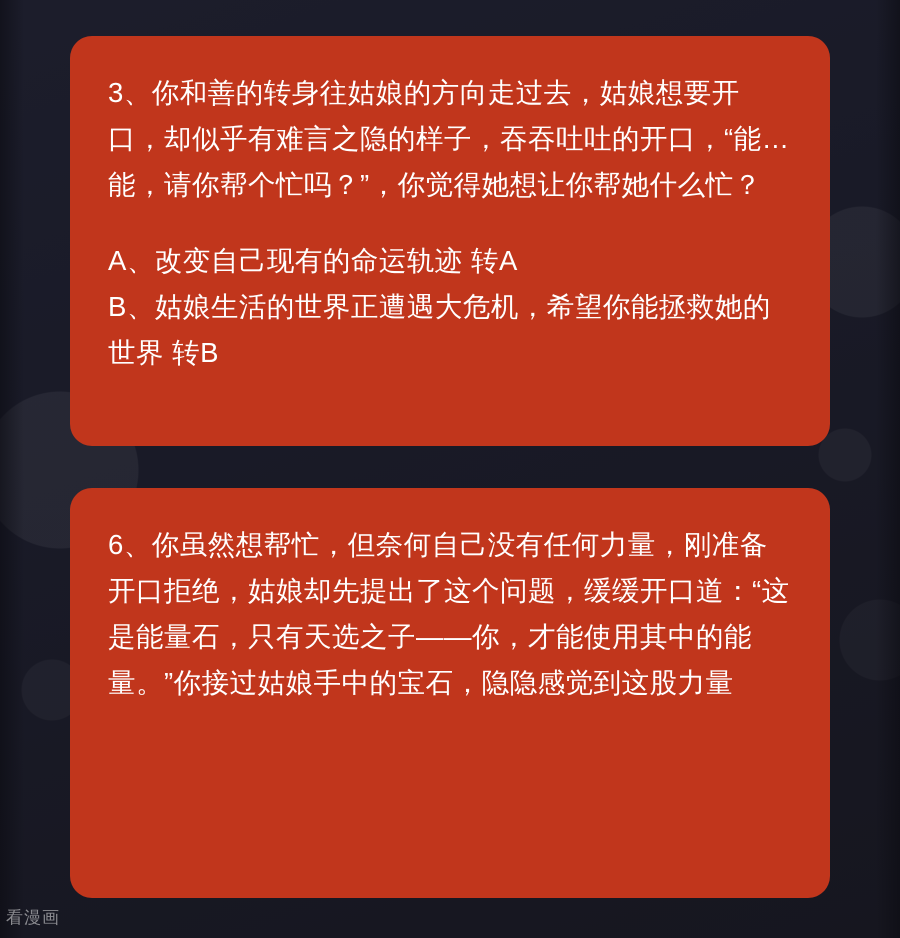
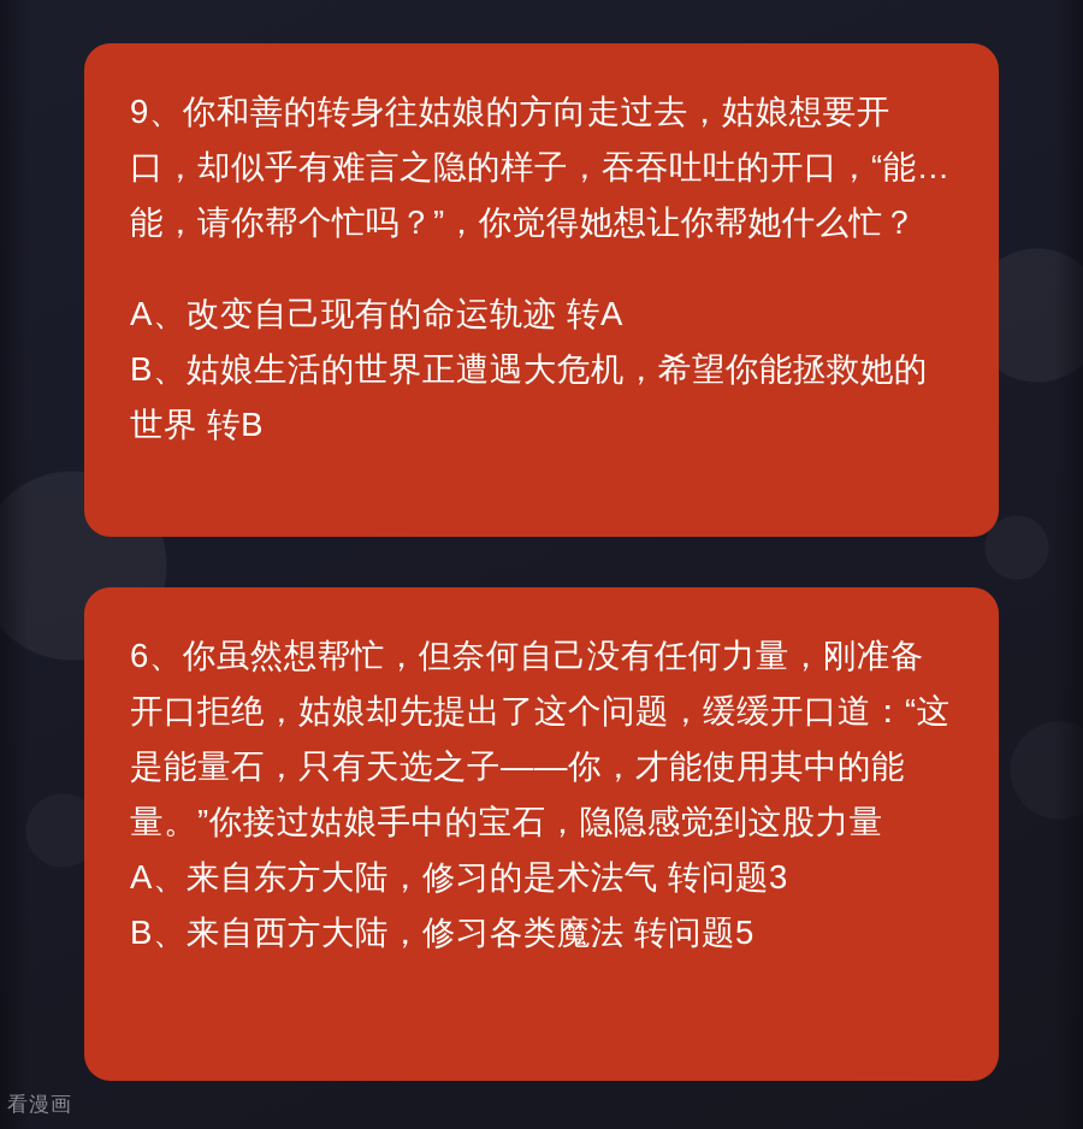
- 3、你和善的转身往姑娘的方向走过去，姑娘想要开口，却似乎有难言之隐的样子，吞吞吐吐的开口，“能…能，请你帮个忙吗？”，你觉得她想让你帮她什么忙？
+ 9、你和善的转身往姑娘的方向走过去，姑娘想要开口，却似乎有难言之隐的样子，吞吞吐吐的开口，“能…能，请你帮个忙吗？”，你觉得她想让你帮她什么忙？
  A、改变自己现有的命运轨迹 转A
  B、姑娘生活的世界正遭遇大危机，希望你能拯救她的世界 转B
  6、你虽然想帮忙，但奈何自己没有任何力量，刚准备开口拒绝，姑娘却先提出了这个问题，缓缓开口道：“这是能量石，只有天选之子——你，才能使用其中的能量。”你接过姑娘手中的宝石，隐隐感觉到这股力量
+ A、来自东方大陆，修习的是术法气 转问题3
+ B、来自西方大陆，修习各类魔法 转问题5
  看漫画
